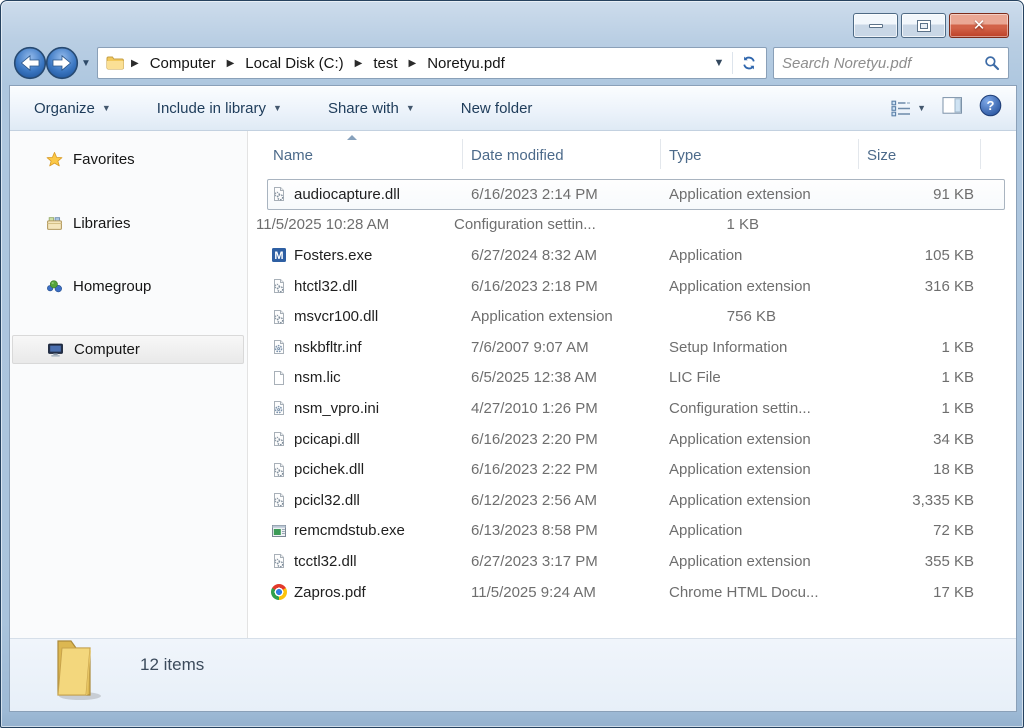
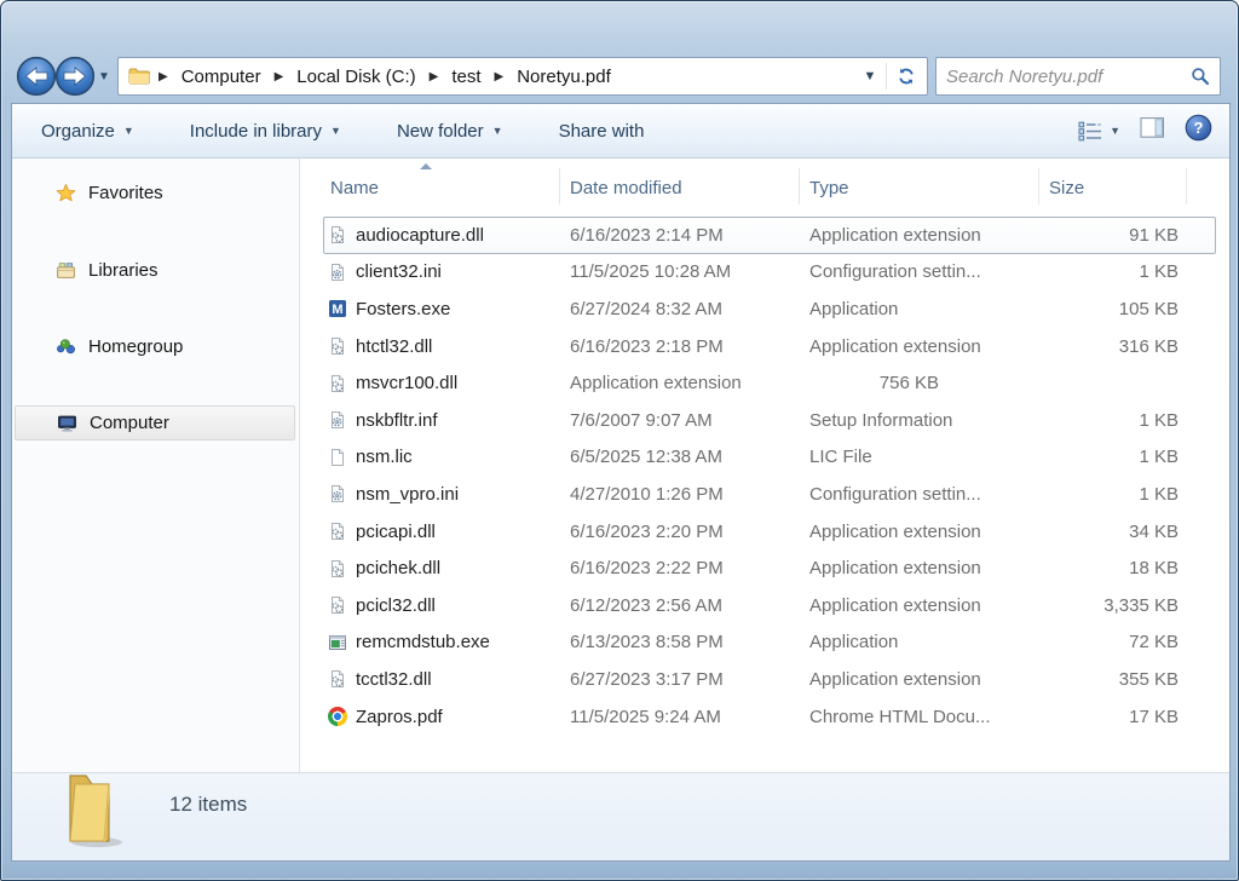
- ✕
  ▼
  ▶
  Computer
  ▶
  Local Disk (C:)
  ▶
  test
  ▶
  Noretyu.pdf
  ▼
  Search Noretyu.pdf
  Organize
  ▼
  Include in library
  ▼
- Share with
+ New folder
  ▼
- New folder
+ Share with
  ▼
  ?
  Favorites
  Libraries
  Homegroup
  Computer
  Name
  Date modified
  Type
  Size
  audiocapture.dll
  6/16/2023 2:14 PM
  Application extension
  91 KB
+ client32.ini
  11/5/2025 10:28 AM
  Configuration settin...
  1 KB
  M
  Fosters.exe
  6/27/2024 8:32 AM
  Application
  105 KB
  htctl32.dll
  6/16/2023 2:18 PM
  Application extension
  316 KB
  msvcr100.dll
  Application extension
  756 KB
  nskbfltr.inf
  7/6/2007 9:07 AM
  Setup Information
  1 KB
  nsm.lic
  6/5/2025 12:38 AM
  LIC File
  1 KB
  nsm_vpro.ini
  4/27/2010 1:26 PM
  Configuration settin...
  1 KB
  pcicapi.dll
  6/16/2023 2:20 PM
  Application extension
  34 KB
  pcichek.dll
  6/16/2023 2:22 PM
  Application extension
  18 KB
  pcicl32.dll
  6/12/2023 2:56 AM
  Application extension
  3,335 KB
  remcmdstub.exe
  6/13/2023 8:58 PM
  Application
  72 KB
  tcctl32.dll
  6/27/2023 3:17 PM
  Application extension
  355 KB
  Zapros.pdf
  11/5/2025 9:24 AM
  Chrome HTML Docu...
  17 KB
  12 items
